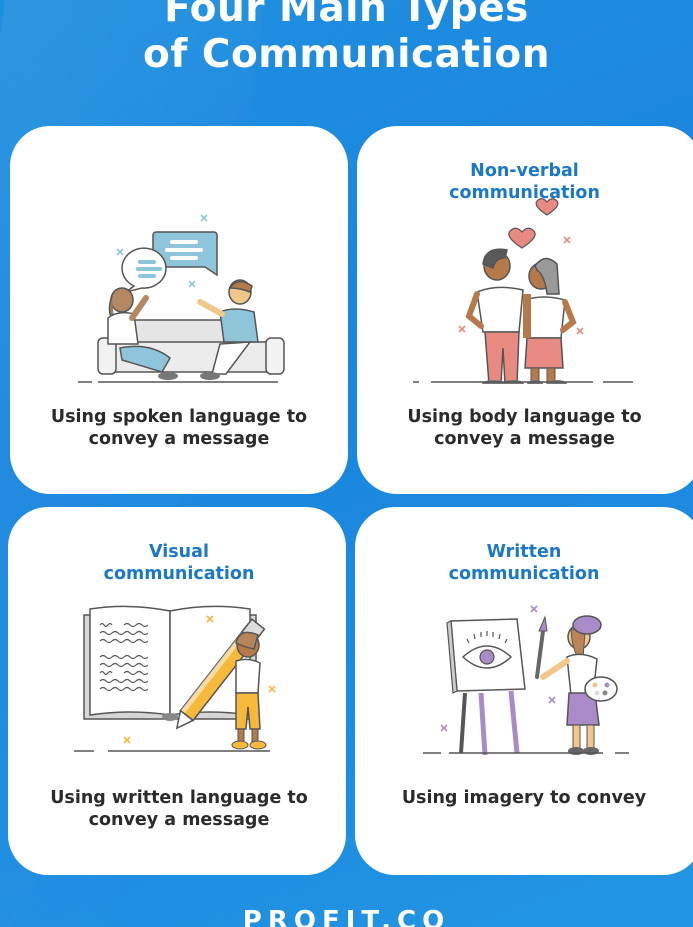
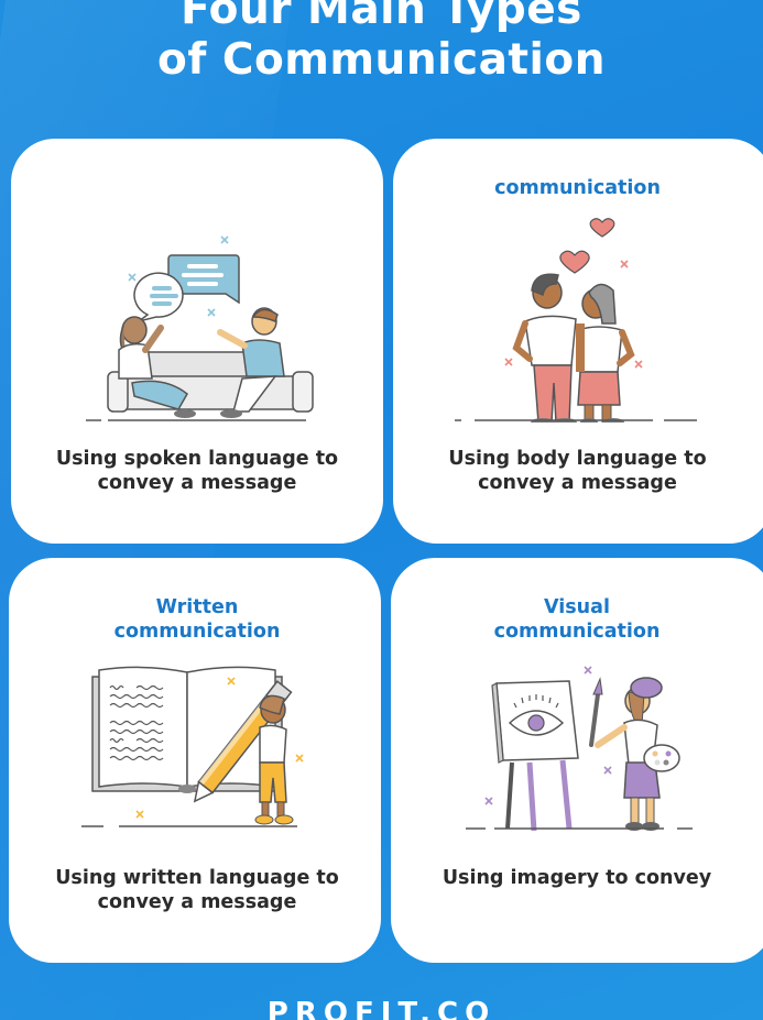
  Four Main Types
  of Communication
  Using spoken language to
  convey a message
- Non-verbal
  communication
  Using body language to
  convey a message
- Visual
+ Written
  communication
  Using written language to
  convey a message
- Written
+ Visual
  communication
  Using imagery to convey
  PROFIT.CO
